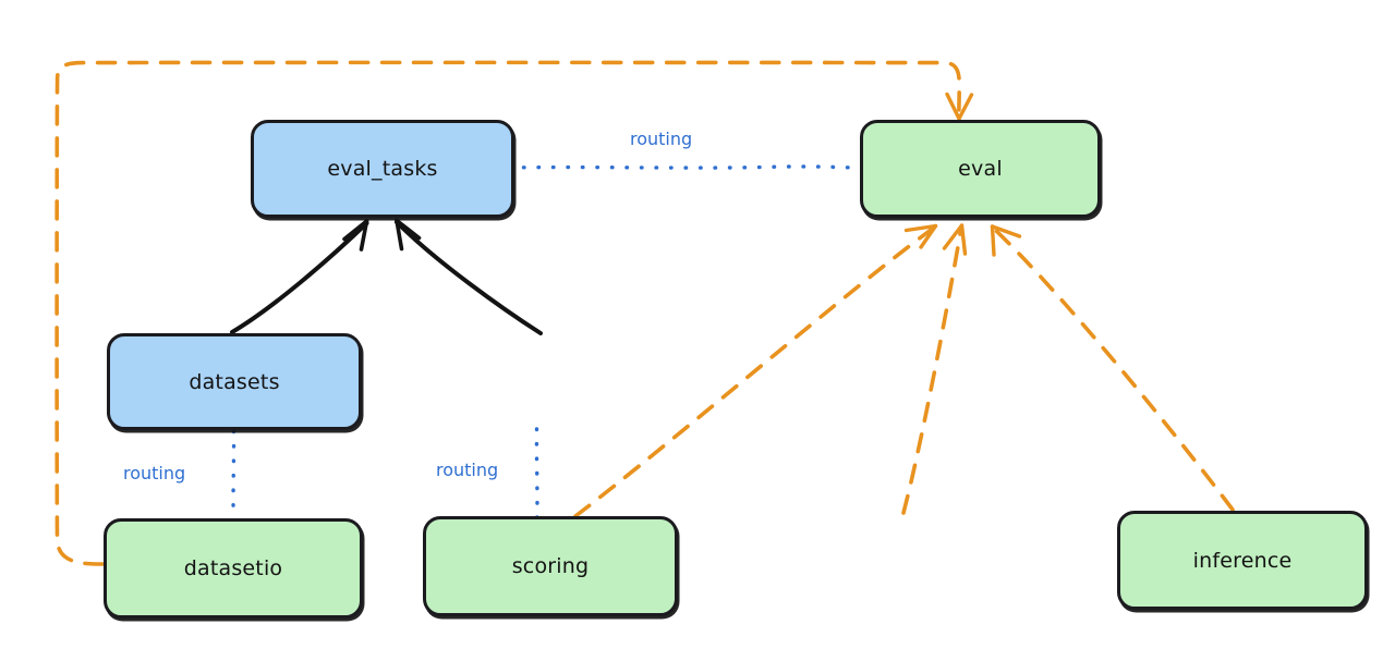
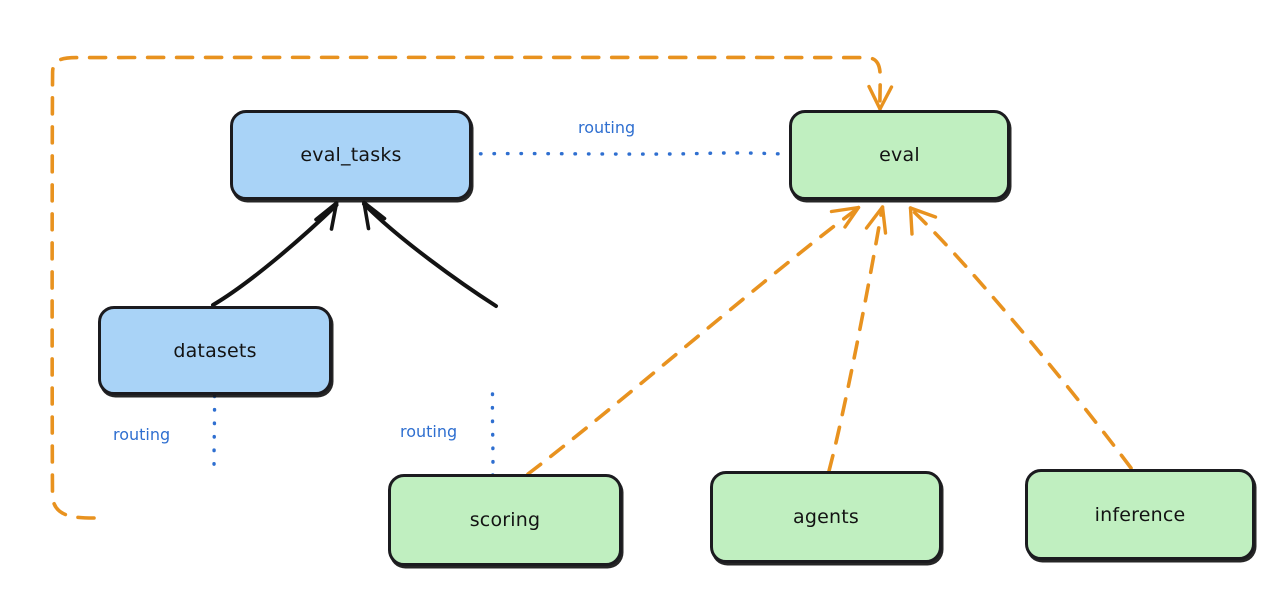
  eval_tasks
  eval
  datasets
- datasetio
  scoring
+ agents
  inference
  routing
  routing
  routing
